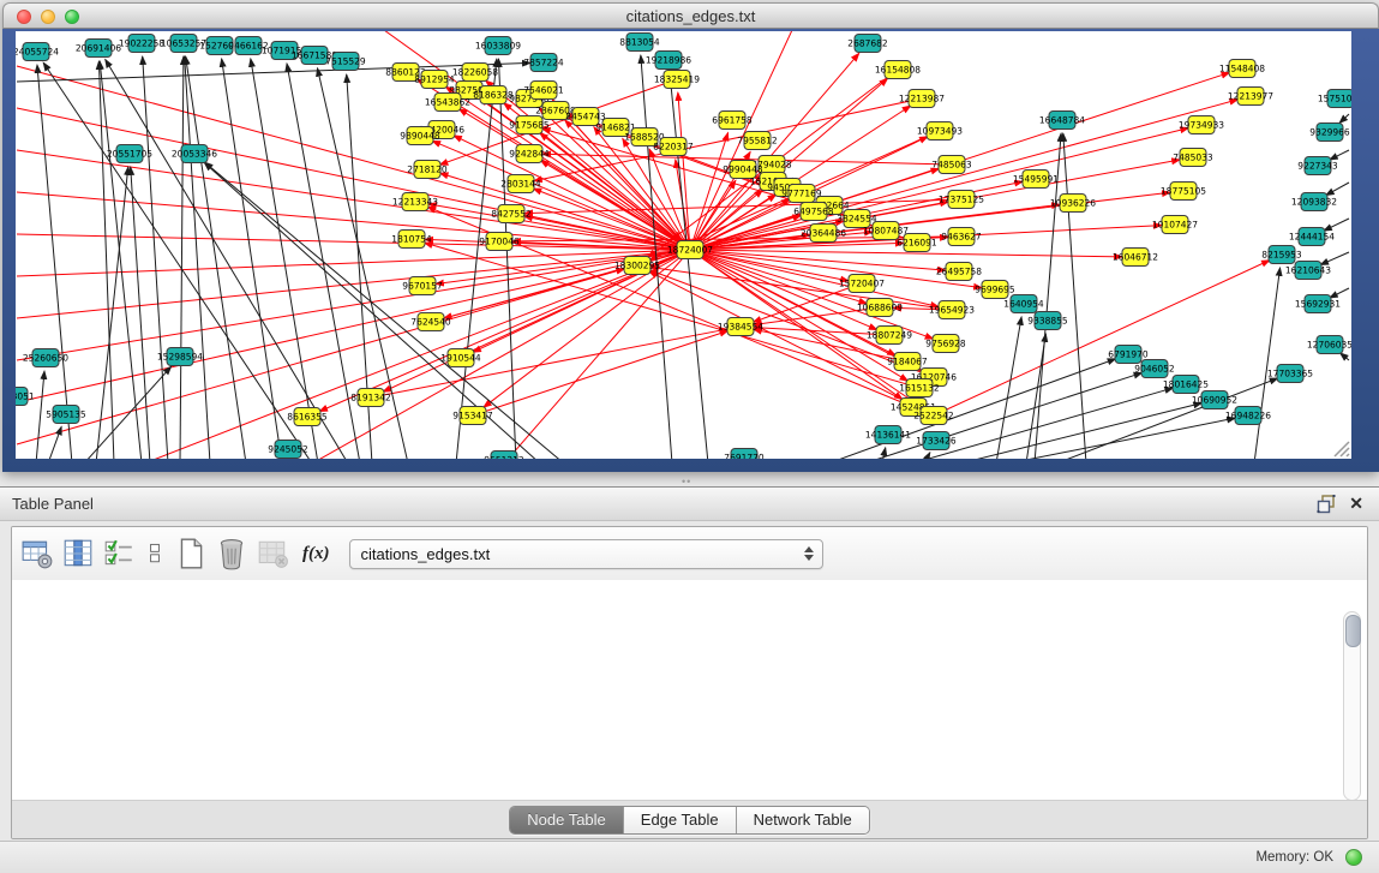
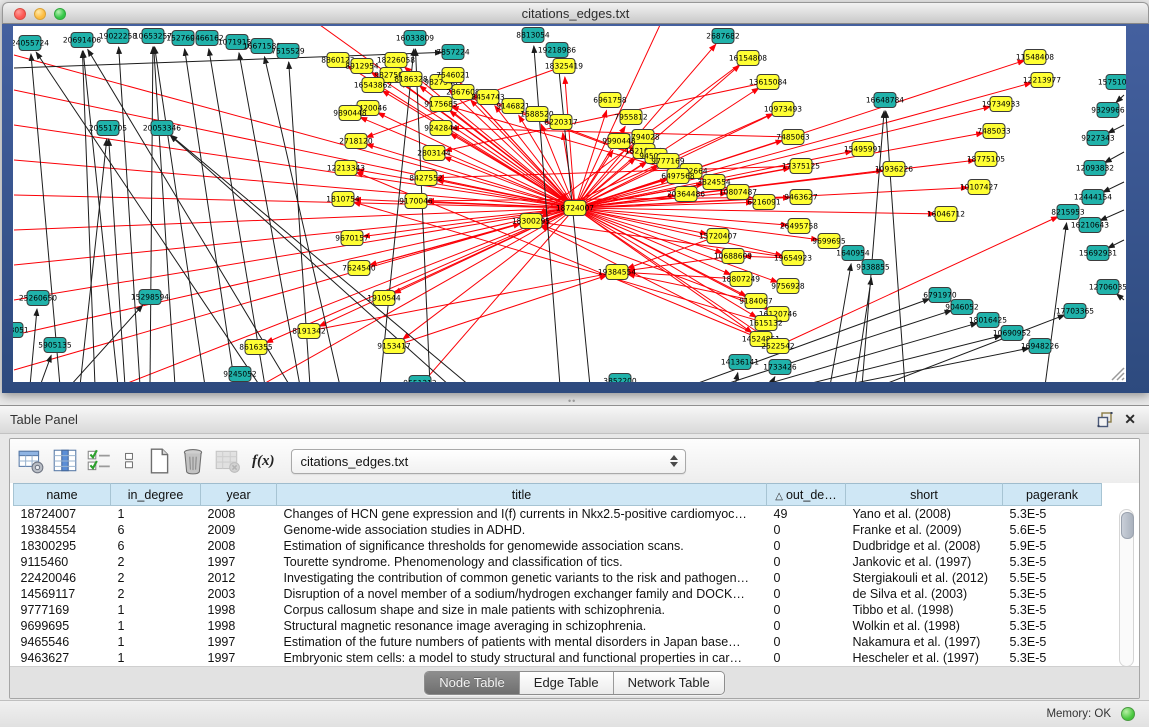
  citations_edges.txt
  18724007
  886012
  8912954
  18226058
  98275
  8186328
  16543862
  7546021
  236760
  9890448
  9175685
  8454743
  9146821
  1588520
  8220317
  18325419
  9242844
  2718120
  2803144
  12213343
  8427552
  1810754
  9170046
  18300295
  19384554
  6961758
  7955812
  794028
  9990448
  9777169
  6497568
  3824554
  20364486
  10807487
  6216091
  16154808
- 12213987
+ 13615084
  10973493
  7485063
  17375125
  9463627
  15720407
  10688609
  18807249
  19654923
  9756928
  9184067
  16120746
  1615132
  2522542
  9699695
  26495758
  9670157
  7624540
  1910544
  8191342
  9153417
  8616355
  11548408
  12213977
  19734933
  7485033
  18775105
  10107427
  16046712
  15495991
  10936226
  24055724
  20691406
  19022258
  10653257
  152760
  9466162
  1071915
  1667158
  7515529
  16033809
  7857224
  8813054
  19218986
  2687682
  20053346
  20551705
  16648784
  157510
  9329966
  9227343
  12093832
  12444154
  16210643
  15692931
  8215953
  1640954
  9338855
  14136141
  1733426
  25260650
  15298594
  5905135
  9245052
  6791970
  9046052
  18016425
  10690952
  16948226
  17703365
  12706035
- 7691770
+ 3852200
  ••
  Table Panel
  ✕
  f(x)
  citations_edges.txt
+ name	in_degree	year	title	△ out_de…	short	pagerank
+ 18724007	1	2008	Changes of HCN gene expression and I(f) currents in Nkx2.5-positive cardiomyoc…	49	Yano et al. (2008)	5.3E-5
+ 19384554	6	2009	Genome-wide association studies in ADHD.	0	Franke et al. (2009)	5.6E-5
+ 18300295	6	2008	Estimation of significance thresholds for genomewide association scans.	0	Dudbridge et al. (2008)	5.9E-5
+ 9115460	2	1997	Tourette syndrome. Phenomenology and classification of tics.	0	Jankovic et al. (1997)	5.3E-5
+ 22420046	2	2012	Investigating the contribution of common genetic variants to the risk and pathogen…	0	Stergiakouli et al. (2012)	5.5E-5
+ 14569117	2	2003	Disruption of a novel member of a sodium/hydrogen exchanger family and DOCK…	0	de Silva et al. (2003)	5.3E-5
+ 9777169	1	1998	Corpus callosum shape and size in male patients with schizophrenia.	0	Tibbo et al. (1998)	5.3E-5
+ 9699695	1	1998	Structural magnetic resonance image averaging in schizophrenia.	0	Wolkin et al. (1998)	5.3E-5
+ 9465546	1	1997	Estimation of the future numbers of patients with mental disorders in Japan base…	0	Nakamura et al. (1997)	5.3E-5
+ 9463627	1	1997	Embryonic stem cells: a model to study structural and functional properties in car…	0	Hescheler et al. (1997)	5.3E-5
  Node Table
  Edge Table
  Network Table
  Memory: OK
